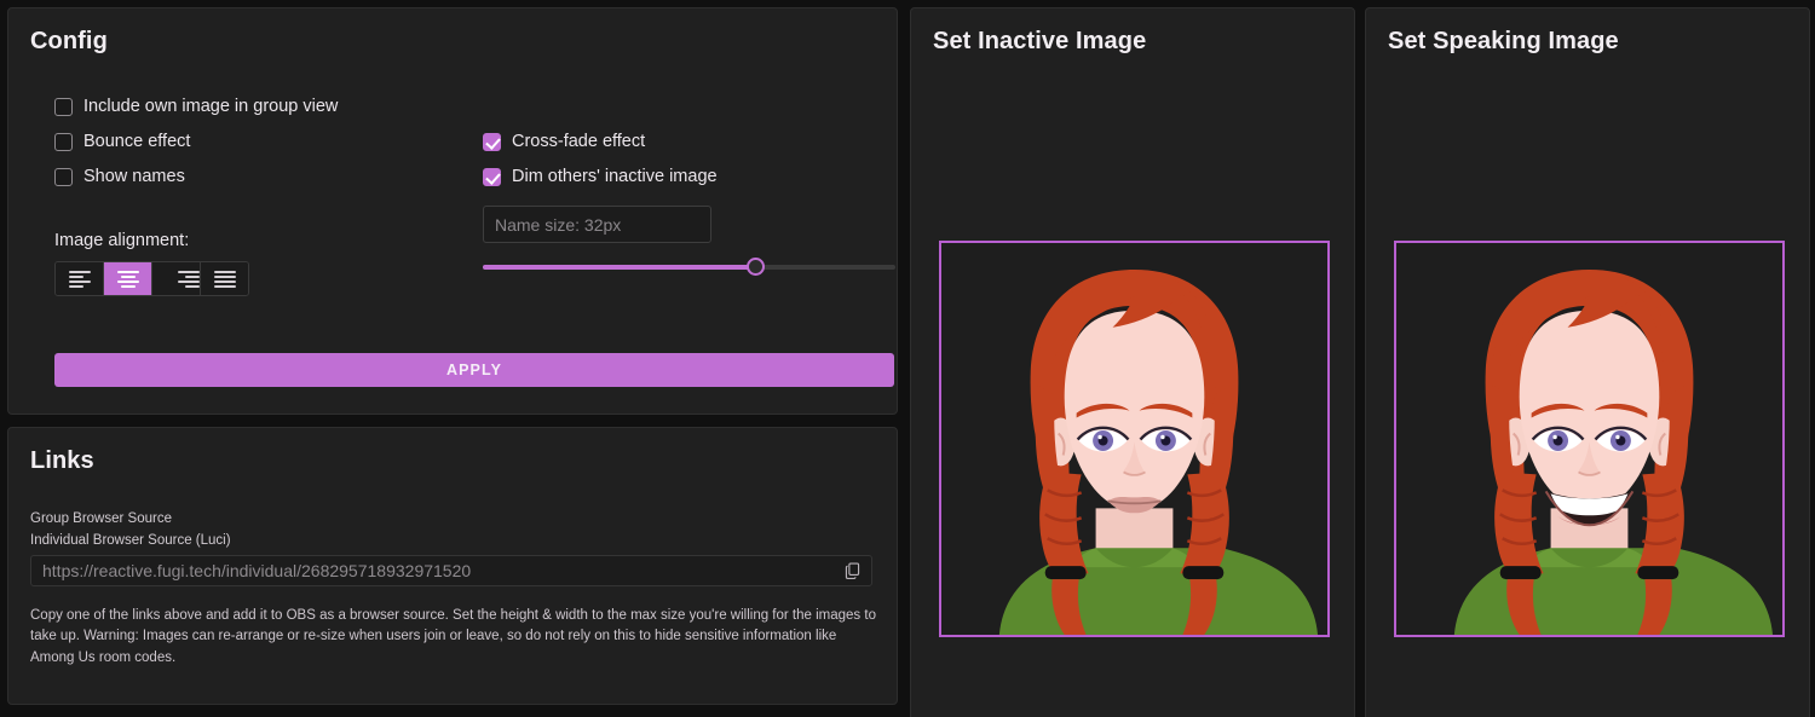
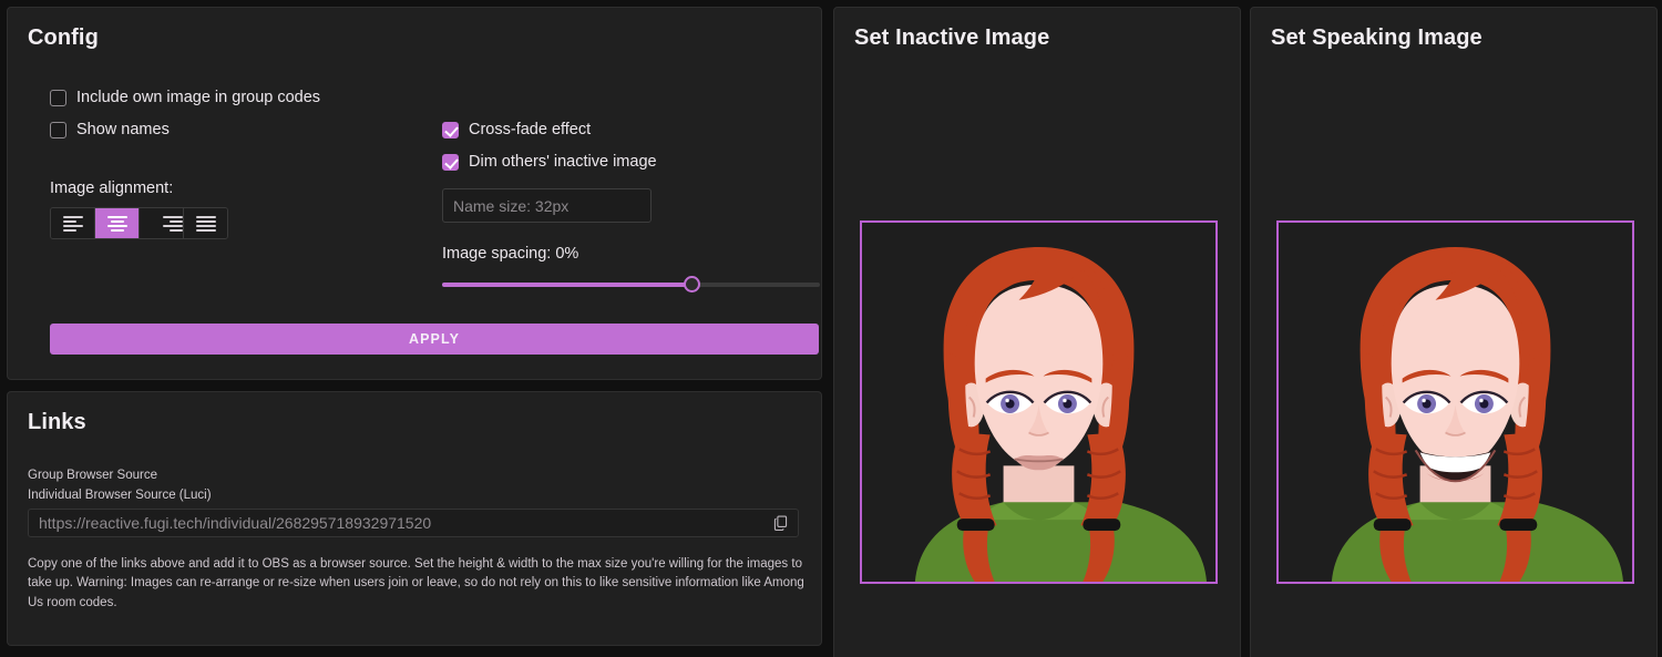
  Config
- Include own image in group view
+ Include own image in group codes
- Bounce effect
  Show names
  Image alignment:
  Cross-fade effect
  Dim others' inactive image
  Name size: 32px
+ Image spacing: 0%
  APPLY
  Links
  Group Browser Source
  Individual Browser Source (Luci)
  https://reactive.fugi.tech/individual/268295718932971520
- Copy one of the links above and add it to OBS as a browser source. Set the height & width to the max size you're willing for the images to take up. Warning: Images can re-arrange or re-size when users join or leave, so do not rely on this to hide sensitive information like Among Us room codes.
+ Copy one of the links above and add it to OBS as a browser source. Set the height & width to the max size you're willing for the images to take up. Warning: Images can re-arrange or re-size when users join or leave, so do not rely on this to like sensitive information like Among Us room codes.
  Set Inactive Image
  Set Speaking Image
